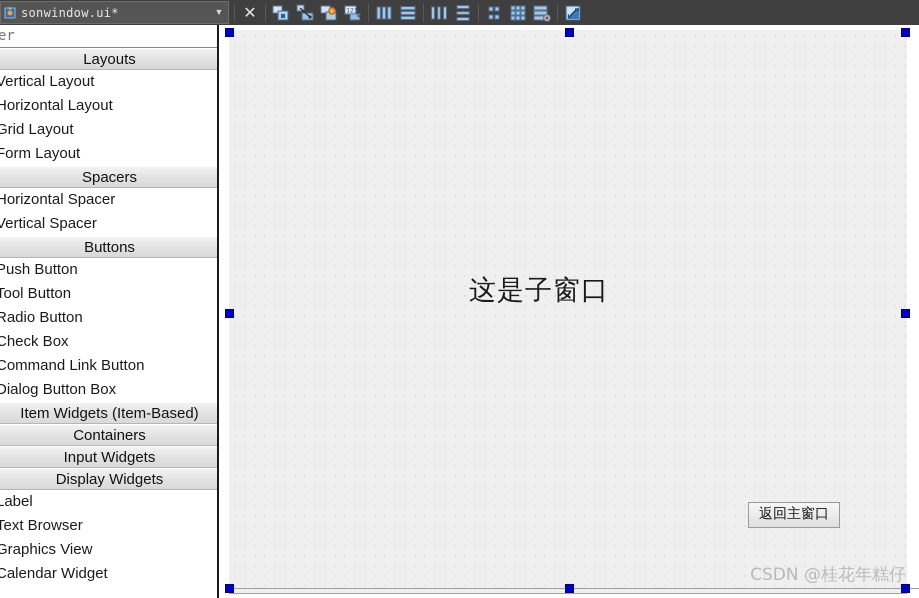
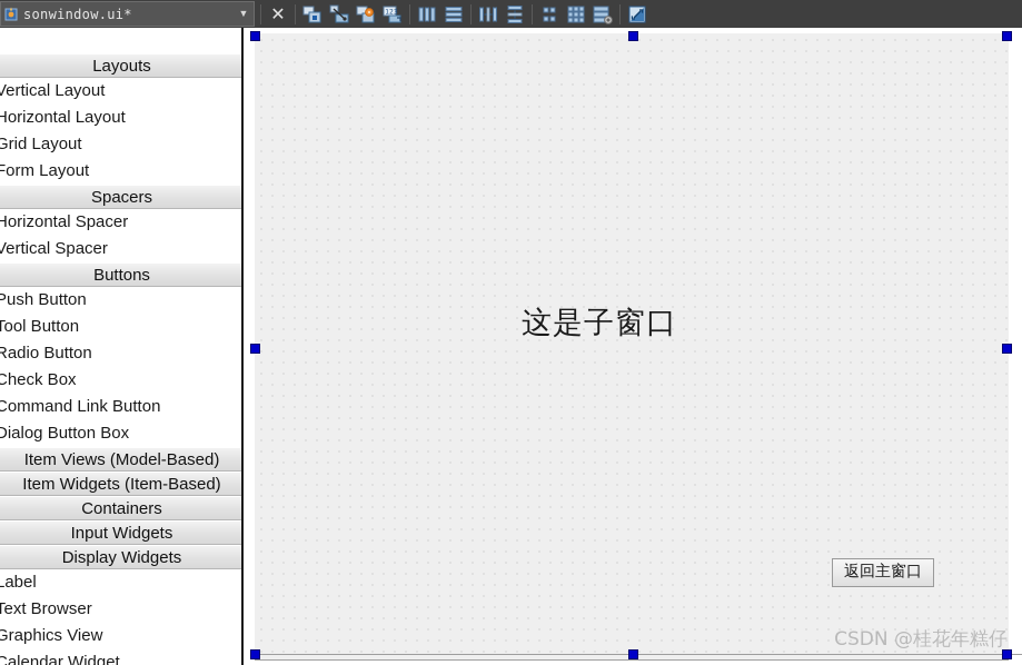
  sonwindow.ui*
  ▼
  ✕
- er
  Layouts
  Vertical Layout
  Horizontal Layout
  Grid Layout
  Form Layout
  Spacers
  Horizontal Spacer
  Vertical Spacer
  Buttons
  Push Button
  ool Button
  Radio Button
  Check Box
  Command Link Button
  Dialog Button Box
+ Item Views (Model-Based)
  Item Widgets (Item-Based)
  Containers
  Input Widgets
  Display Widgets
  Label
  ext Browser
  Graphics View
  Calendar Widget
  这是子窗口
  返回主窗口
  CSDN @桂花年糕仔
